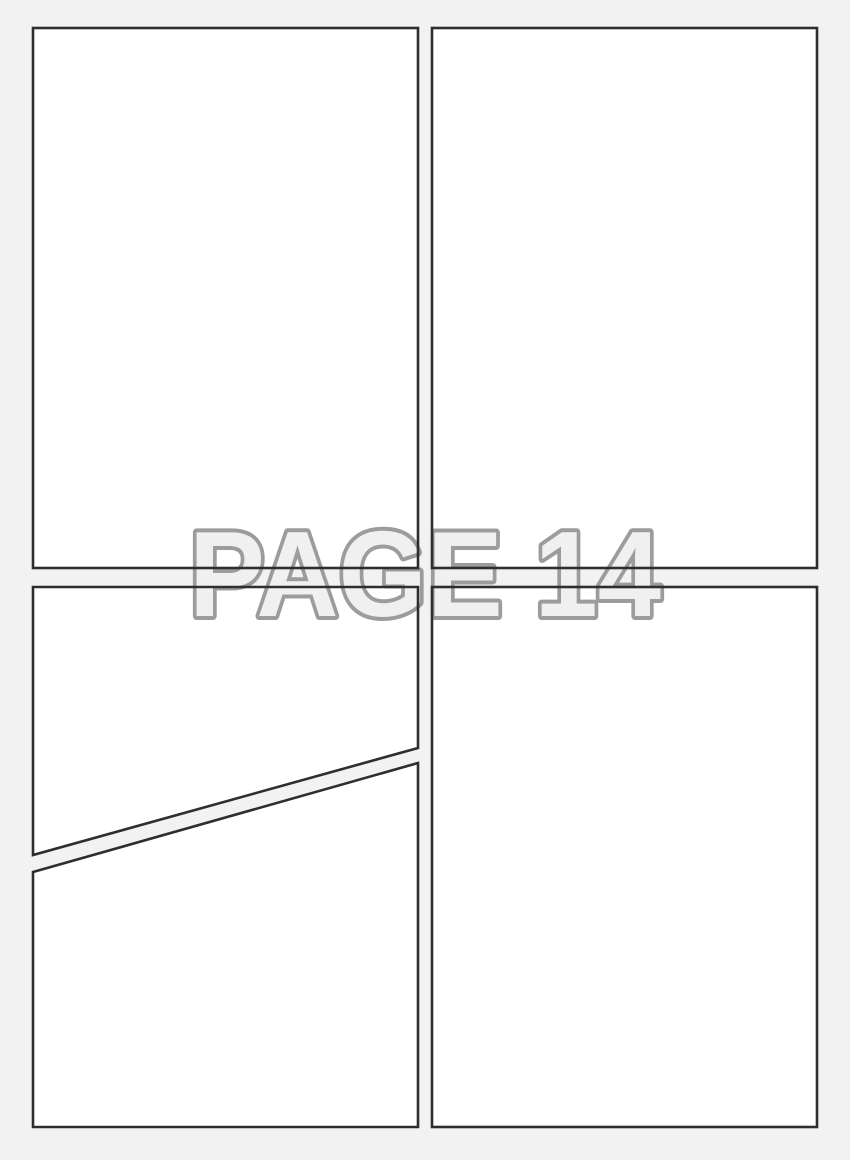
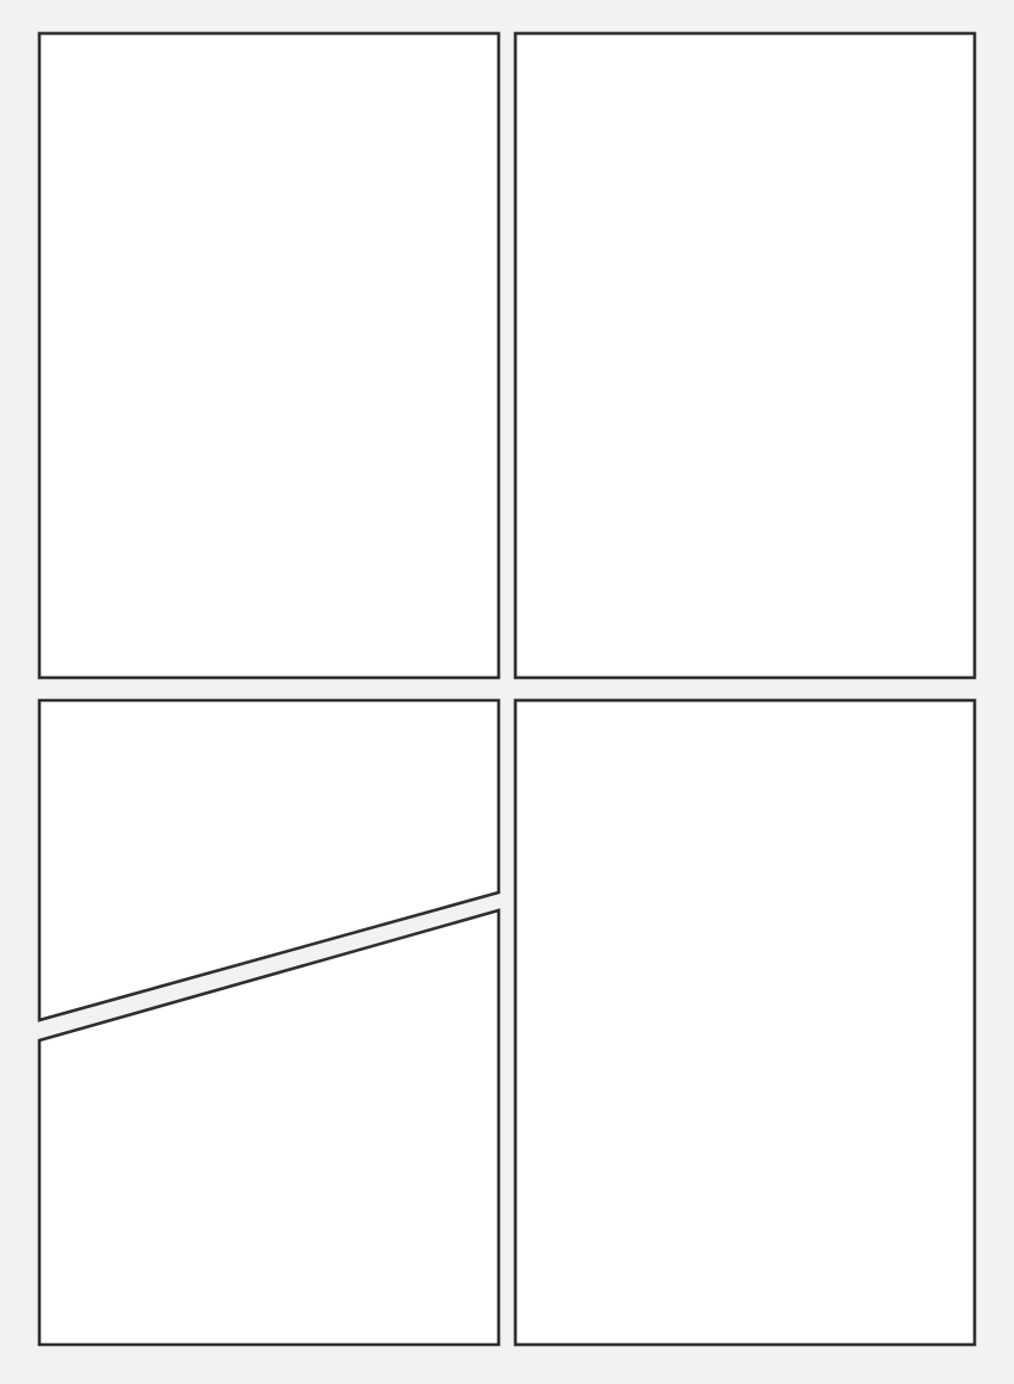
- PAGE 14
